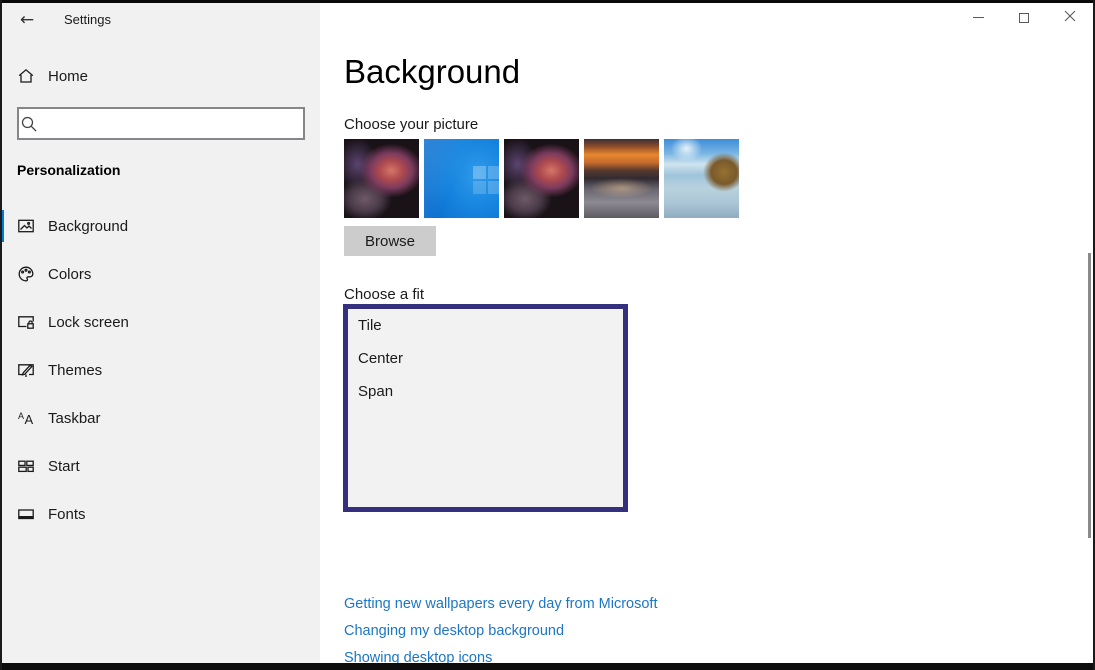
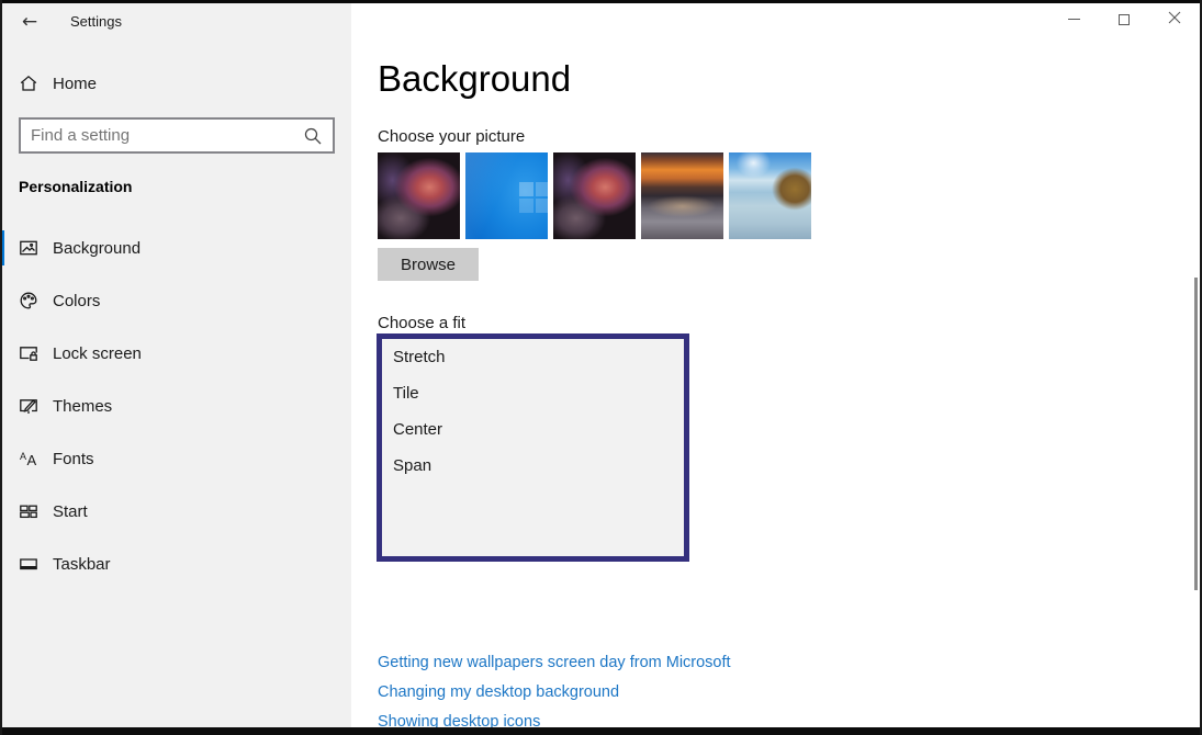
  ←
  Settings
  Home
+ Find a setting
  Personalization
  Background
  Colors
  Lock screen
  Themes
  A
  A
- Taskbar
+ Fonts
  Start
- Fonts
+ Taskbar
  Background
  Choose your picture
  Browse
  Choose a fit
+ Stretch
  Tile
  Center
  Span
- Getting new wallpapers every day from Microsoft
+ Getting new wallpapers screen day from Microsoft
  Changing my desktop background
  Showing desktop icons
